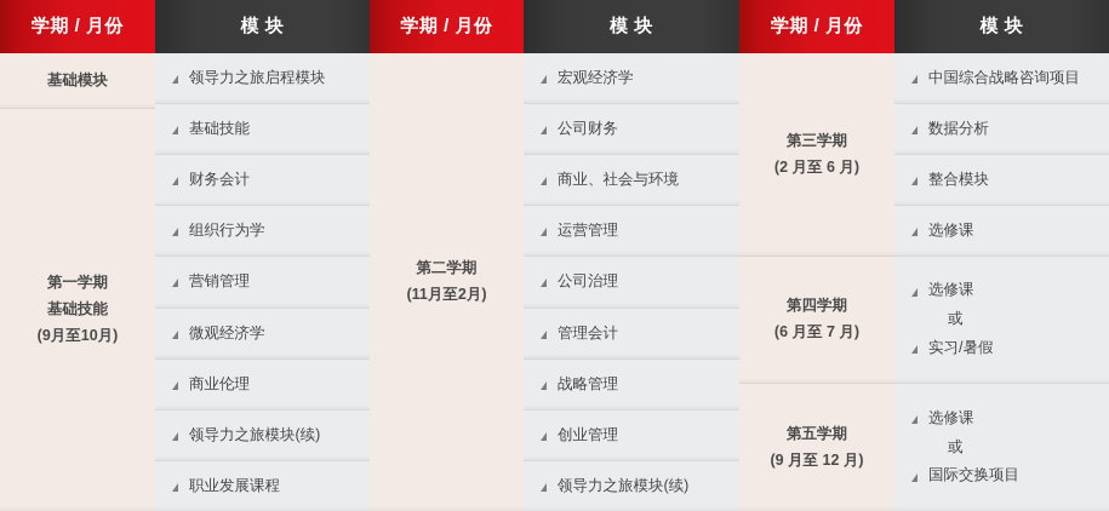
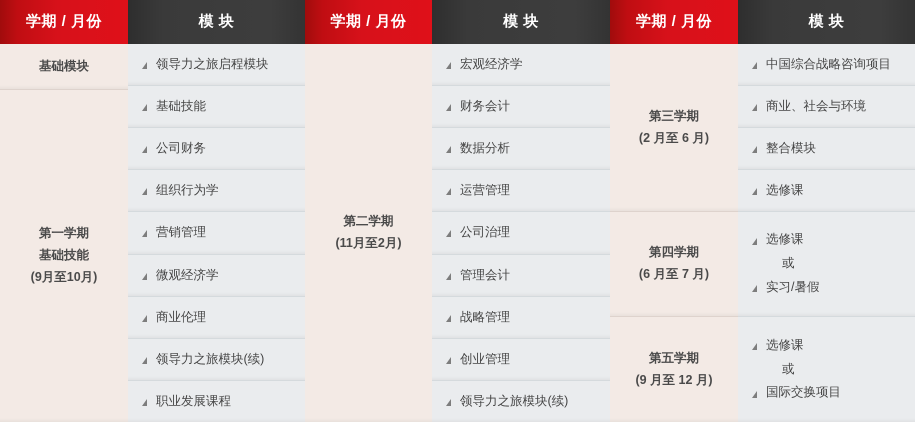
  学期 / 月份
  基础模块
  第一学期
  基础技能
  (9月至10月)
  模 块
  领导力之旅启程模块
  基础技能
- 财务会计
+ 公司财务
  组织行为学
  营销管理
  微观经济学
  商业伦理
  领导力之旅模块(续)
  职业发展课程
  学期 / 月份
  第二学期
  (11月至2月)
  模 块
  宏观经济学
- 公司财务
+ 财务会计
- 商业、社会与环境
+ 数据分析
  运营管理
  公司治理
  管理会计
  战略管理
  创业管理
  领导力之旅模块(续)
  学期 / 月份
  第三学期
  (2 月至 6 月)
  第四学期
  (6 月至 7 月)
  第五学期
  (9 月至 12 月)
  模 块
  中国综合战略咨询项目
- 数据分析
+ 商业、社会与环境
  整合模块
  选修课
  选修课
  或
  实习/暑假
  选修课
  或
  国际交换项目
